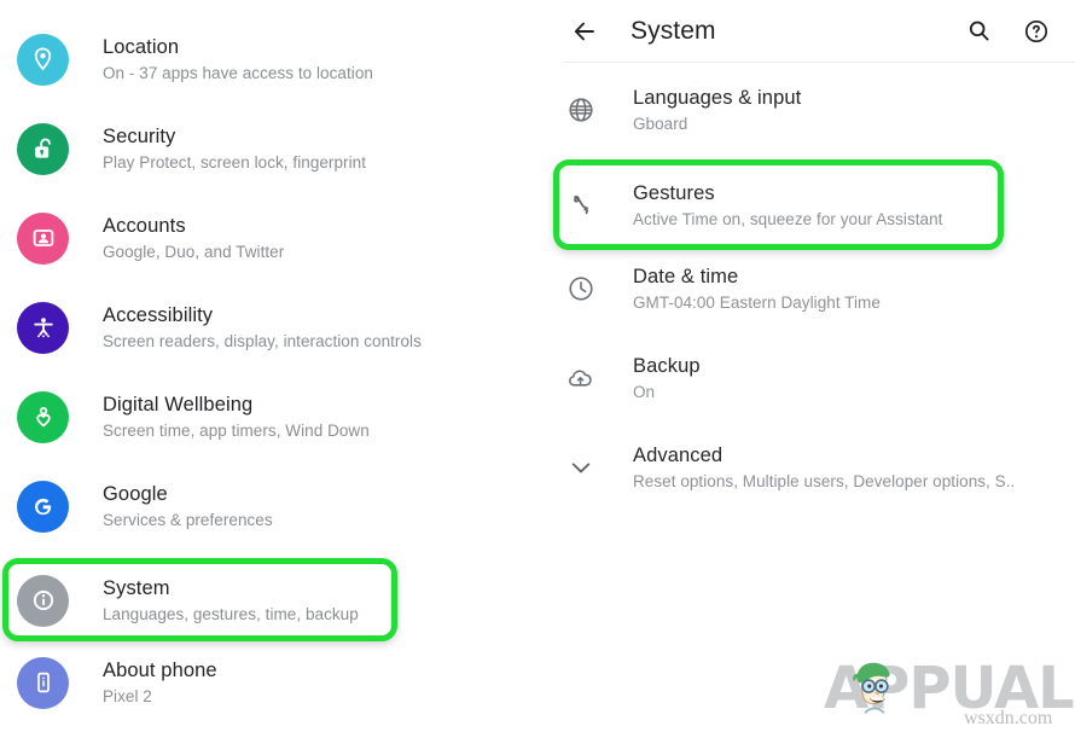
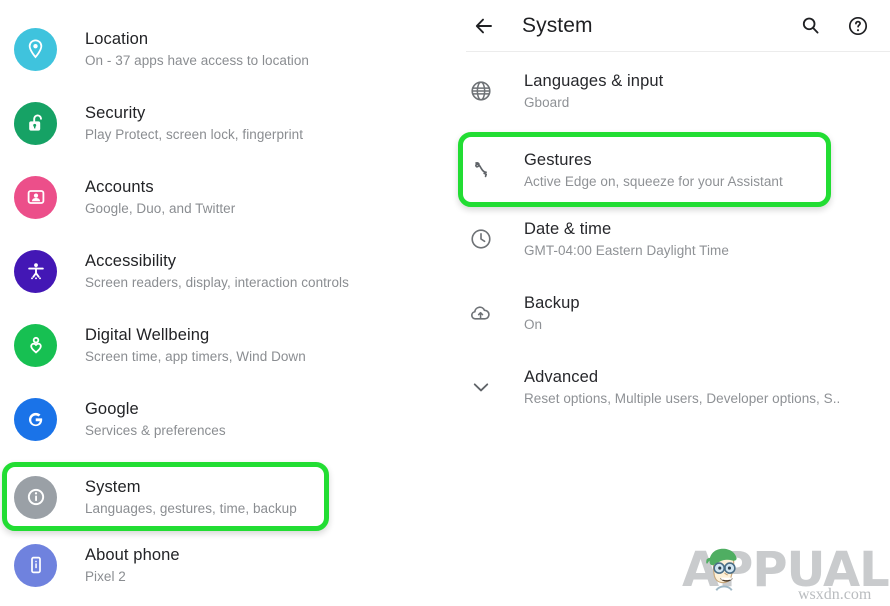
  Location
  On - 37 apps have access to location
  Security
  Play Protect, screen lock, fingerprint
  Accounts
  Google, Duo, and Twitter
  Accessibility
  Screen readers, display, interaction controls
  Digital Wellbeing
  Screen time, app timers, Wind Down
  Google
  Services & preferences
  System
  Languages, gestures, time, backup
  About phone
  Pixel 2
  System
  Languages & input
  Gboard
  Gestures
- Active Time on, squeeze for your Assistant
+ Active Edge on, squeeze for your Assistant
  Date & time
  GMT-04:00 Eastern Daylight Time
  Backup
  On
  Advanced
  Reset options, Multiple users, Developer options, S..
  APUAL
  wsxdn.com
